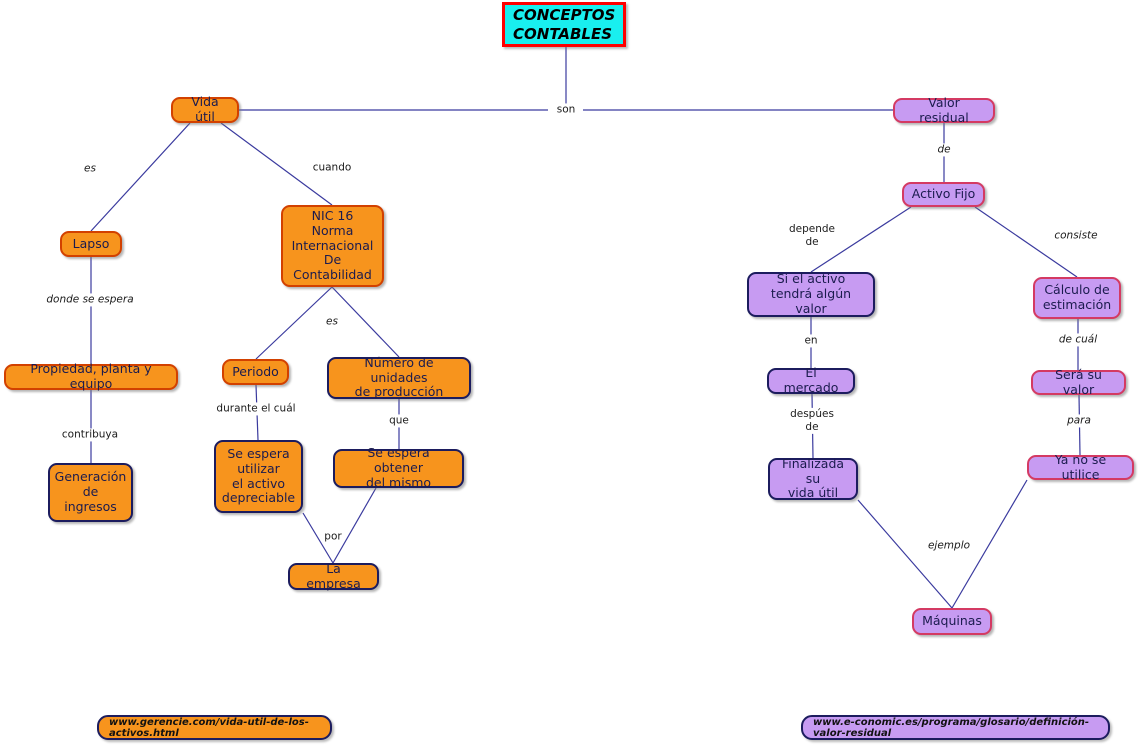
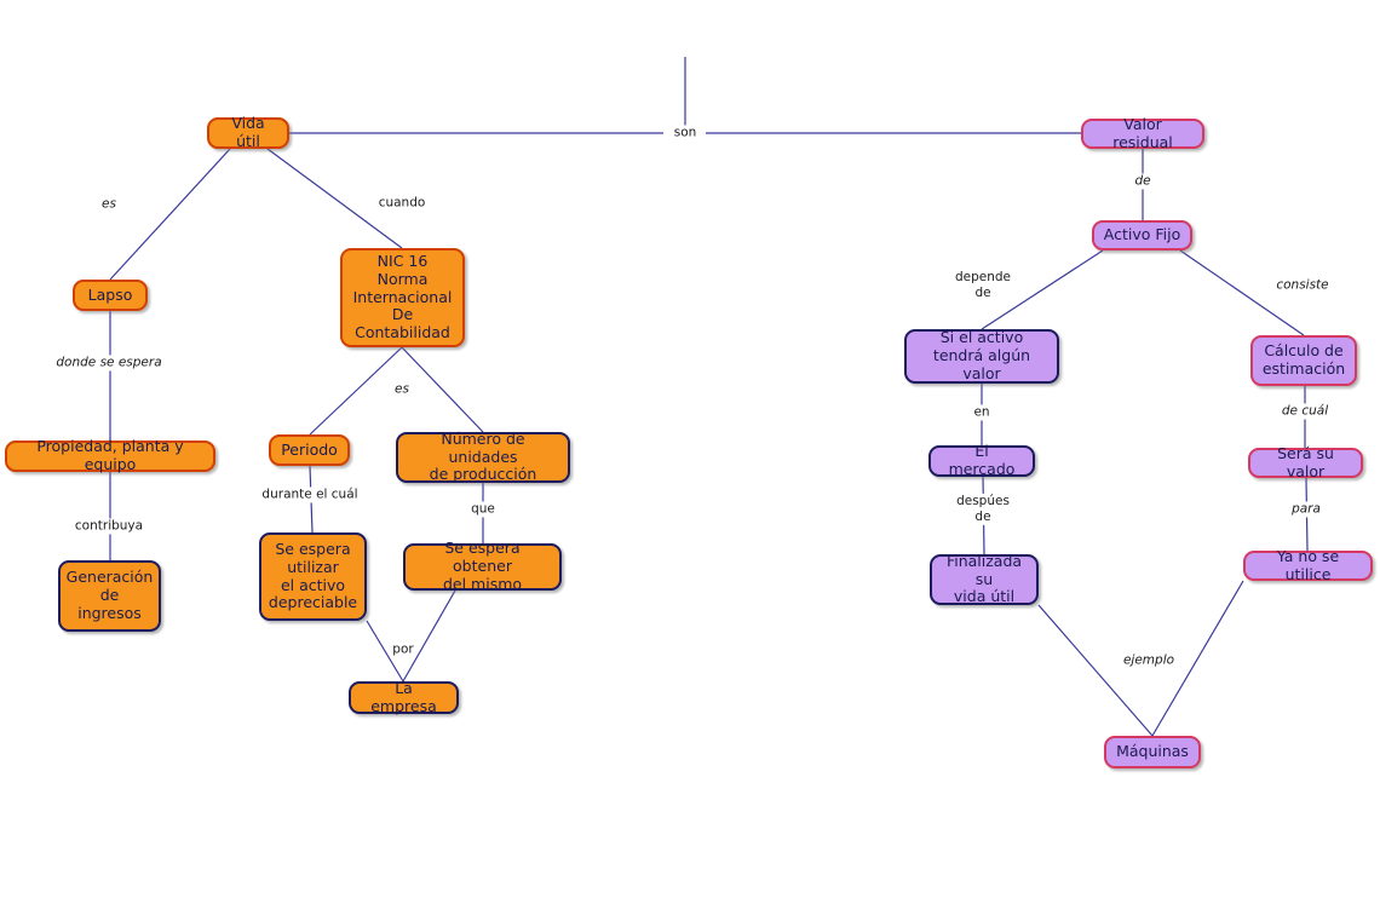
  Vida útil
  Valor residual
  Lapso
  NIC 16
  Norma
  Internacional
  De
  Contabilidad
  Propiedad, planta y equipo
  Periodo
  Número de unidades
  de producción
  Generación
  de
  ingresos
  Se espera
  utilizar
  el activo
  depreciable
  Se espera obtener
  del mismo
  La empresa
  Activo Fijo
  Si el activo
  tendrá algún valor
  Cálculo de
  estimación
  El mercado
  Será su valor
  Finalizada su
  vida útil
  Ya no se utilice
  Máquinas
  son
  es
  cuando
  donde se espera
  es
  contribuya
  durante el cuál
  que
  por
  de
  depende
  de
  consiste
  en
  de cuál
  despúes
  de
  para
  ejemplo
- CONCEPTOS
- CONTABLES
- www.gerencie.com/vida-util-de-los-activos.html
- www.e-conomic.es/programa/glosario/definición-valor-residual
